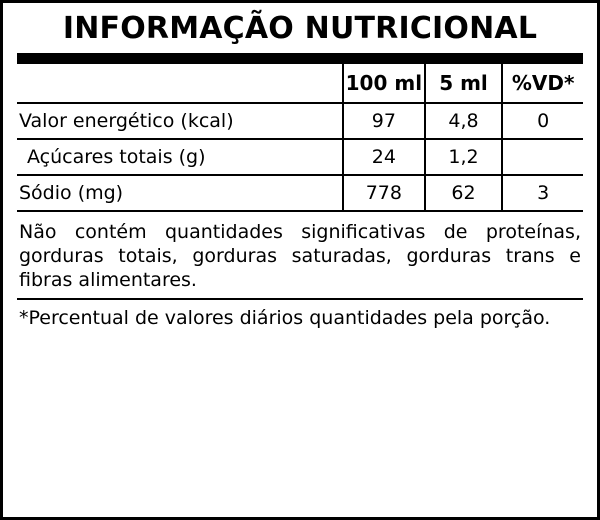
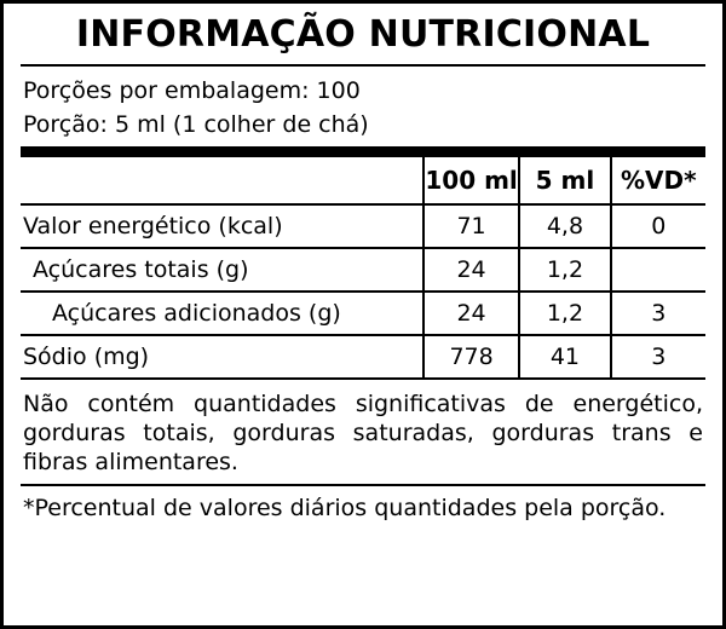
  INFORMAÇÃO NUTRICIONAL
+ Porções por embalagem: 100
+ Porção: 5 ml (1 colher de chá)
  	100 ml	5 ml	%VD*
- Valor energético (kcal)	97	4,8	0
+ Valor energético (kcal)	71	4,8	0
  Açúcares totais (g)	24	1,2
+ Açúcares adicionados (g)	24	1,2	3
- Sódio (mg)	778	62	3
+ Sódio (mg)	778	41	3
- Não contém quantidades significativas de proteínas, gorduras totais, gorduras saturadas, gorduras trans e fibras alimentares.
+ Não contém quantidades significativas de energético, gorduras totais, gorduras saturadas, gorduras trans e fibras alimentares.
  *Percentual de valores diários quantidades pela porção.
